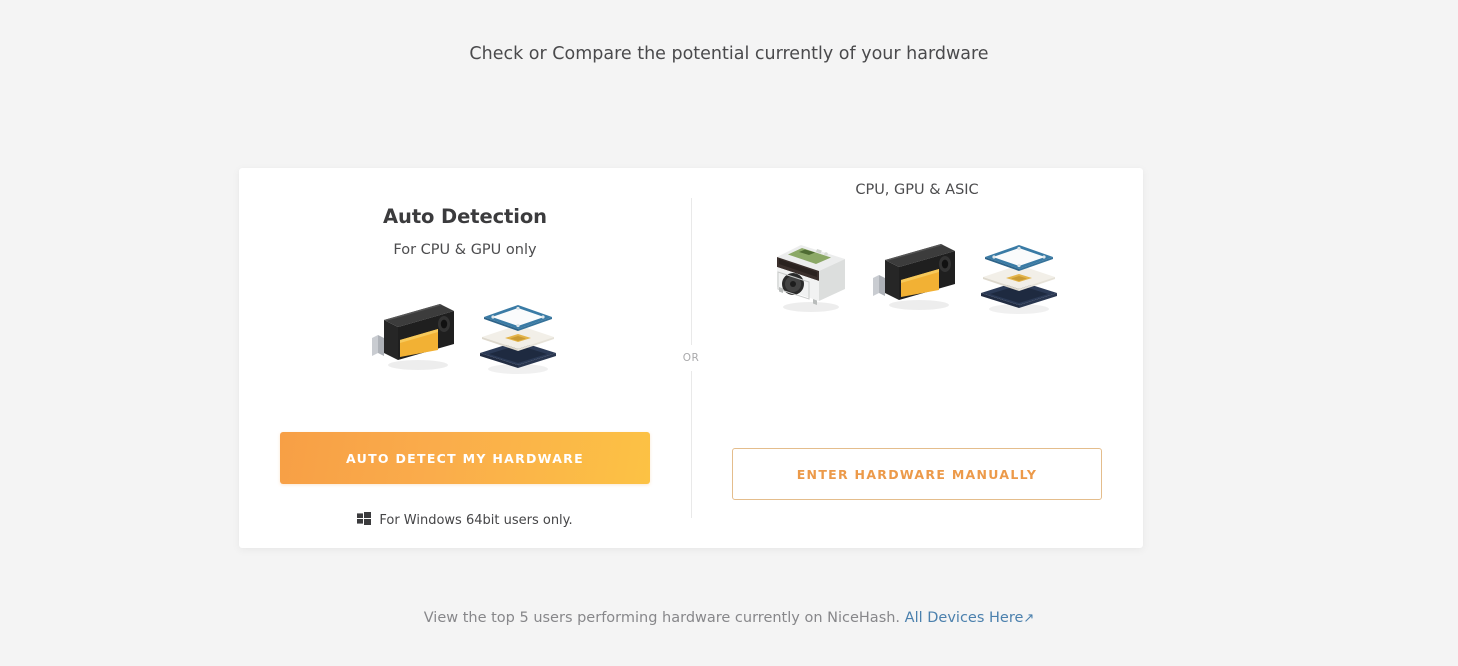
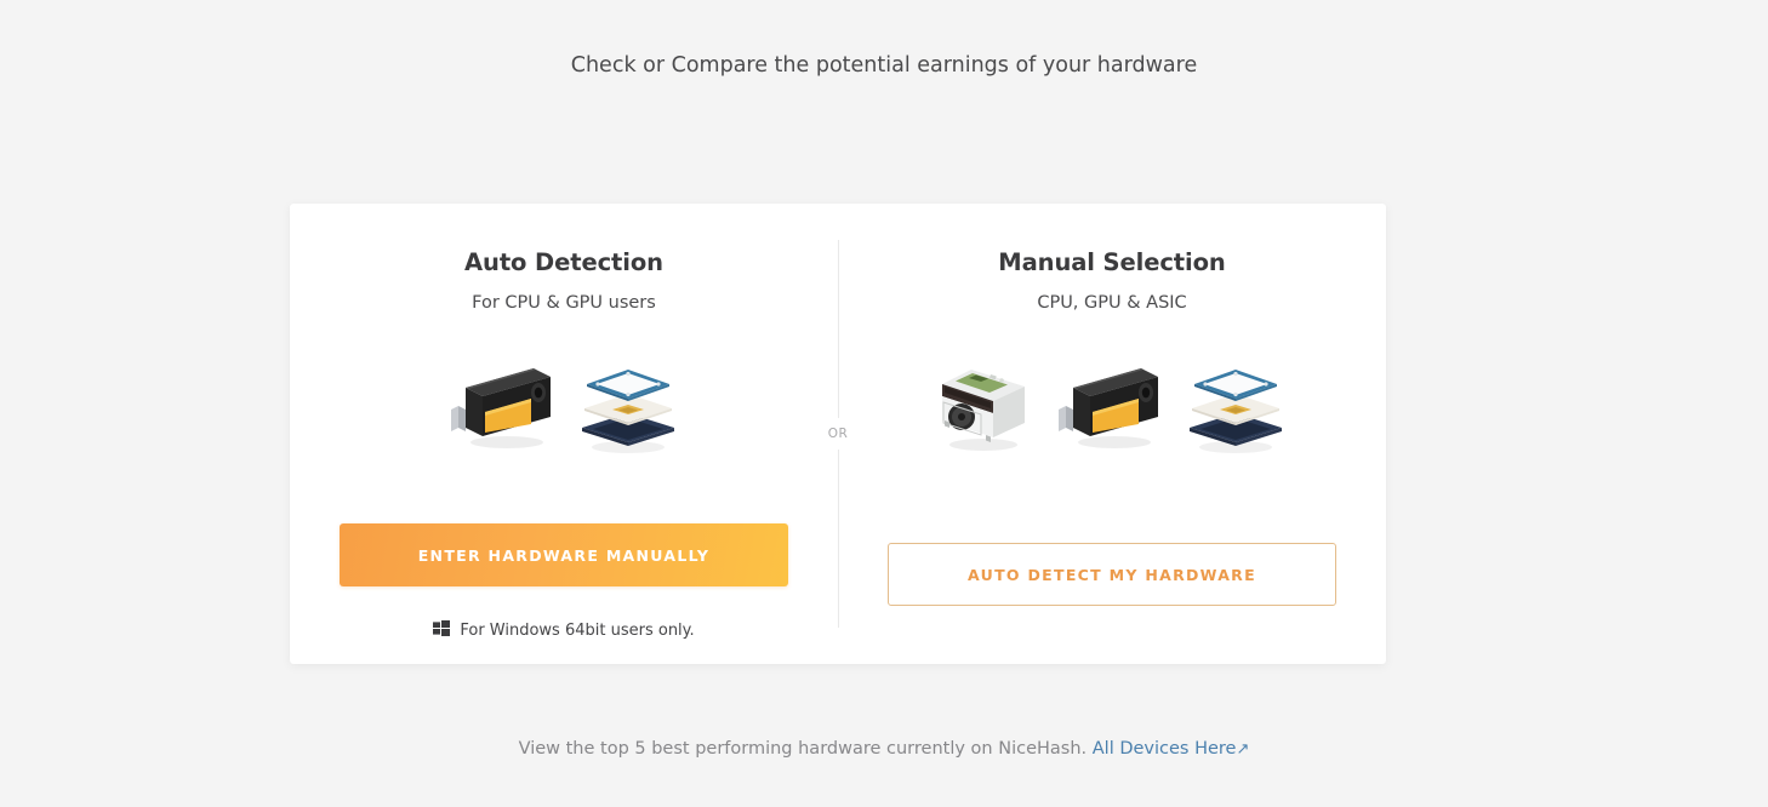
- Check or Compare the potential currently of your hardware
+ Check or Compare the potential earnings of your hardware
  Auto Detection
- For CPU & GPU only
+ For CPU & GPU users
- AUTO DETECT MY HARDWARE
+ ENTER HARDWARE MANUALLY
  For Windows 64bit users only.
  OR
+ Manual Selection
  CPU, GPU & ASIC
- ENTER HARDWARE MANUALLY
+ AUTO DETECT MY HARDWARE
- View the top 5 users performing hardware currently on NiceHash. All Devices Here↗
+ View the top 5 best performing hardware currently on NiceHash. All Devices Here↗
